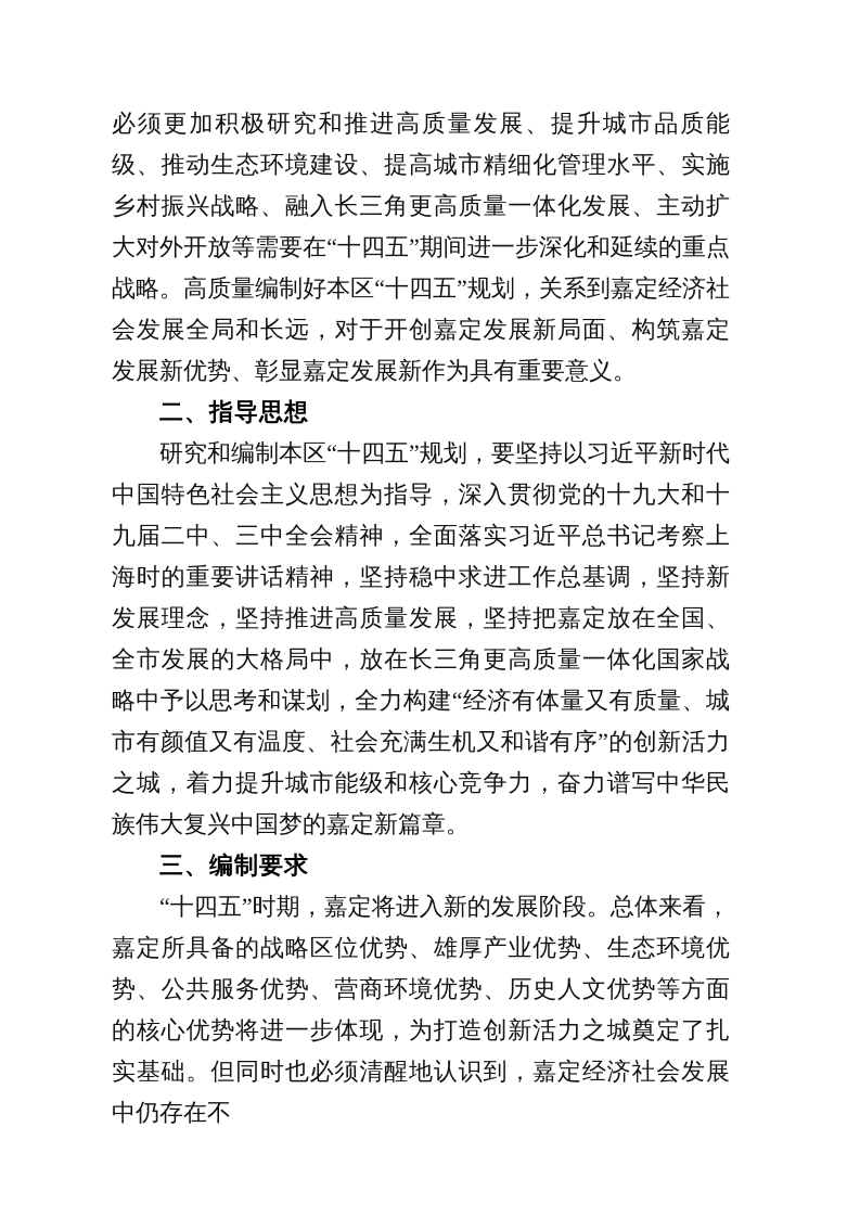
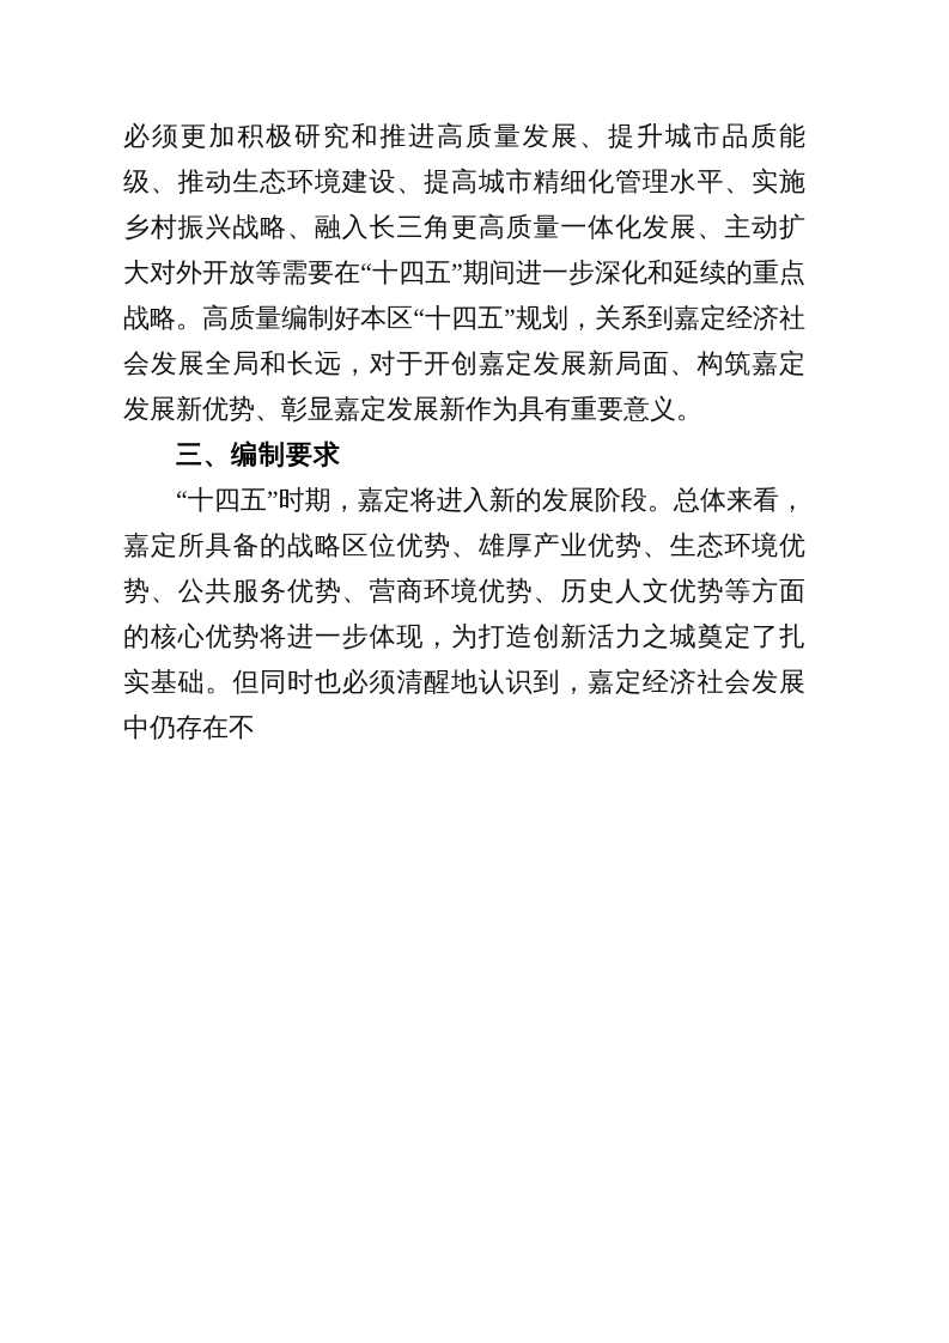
  必须更加积极研究和推进高质量发展、提升城市品质能级、推动生态环境建设、提高城市精细化管理水平、实施乡村振兴战略、融入长三角更高质量一体化发展、主动扩大对外开放等需要在“十四五”期间进一步深化和延续的重点战略。高质量编制好本区“十四五”规划，关系到嘉定经济社会发展全局和长远，对于开创嘉定发展新局面、构筑嘉定发展新优势、彰显嘉定发展新作为具有重要意义。
- 二、指导思想
- 研究和编制本区“十四五”规划，要坚持以习近平新时代中国特色社会主义思想为指导，深入贯彻党的十九大和十九届二中、三中全会精神，全面落实习近平总书记考察上海时的重要讲话精神，坚持稳中求进工作总基调，坚持新发展理念，坚持推进高质量发展，坚持把嘉定放在全国、全市发展的大格局中，放在长三角更高质量一体化国家战略中予以思考和谋划，全力构建“经济有体量又有质量、城市有颜值又有温度、社会充满生机又和谐有序”的创新活力之城，着力提升城市能级和核心竞争力，奋力谱写中华民族伟大复兴中国梦的嘉定新篇章。
  三、编制要求
  “十四五”时期，嘉定将进入新的发展阶段。总体来看，嘉定所具备的战略区位优势、雄厚产业优势、生态环境优势、公共服务优势、营商环境优势、历史人文优势等方面的核心优势将进一步体现，为打造创新活力之城奠定了扎实基础。但同时也必须清醒地认识到，嘉定经济社会发展中仍存在不
